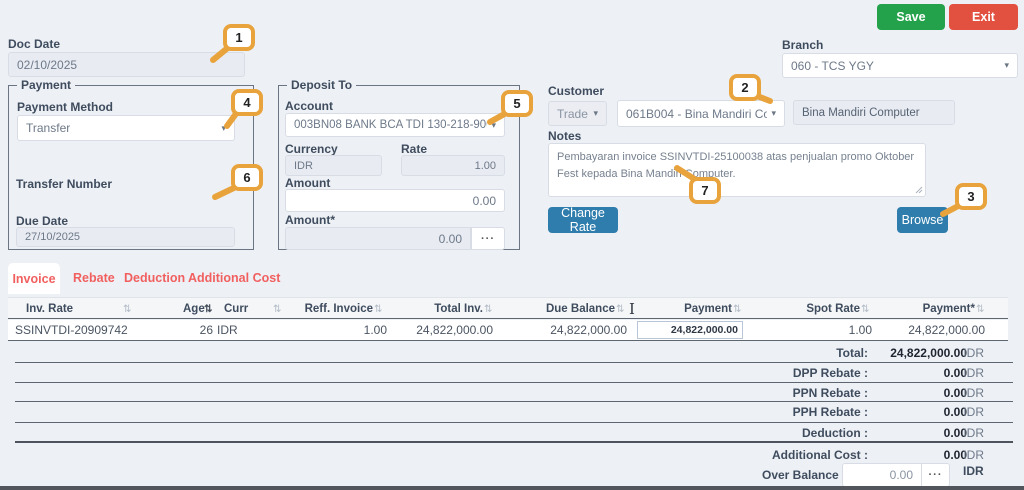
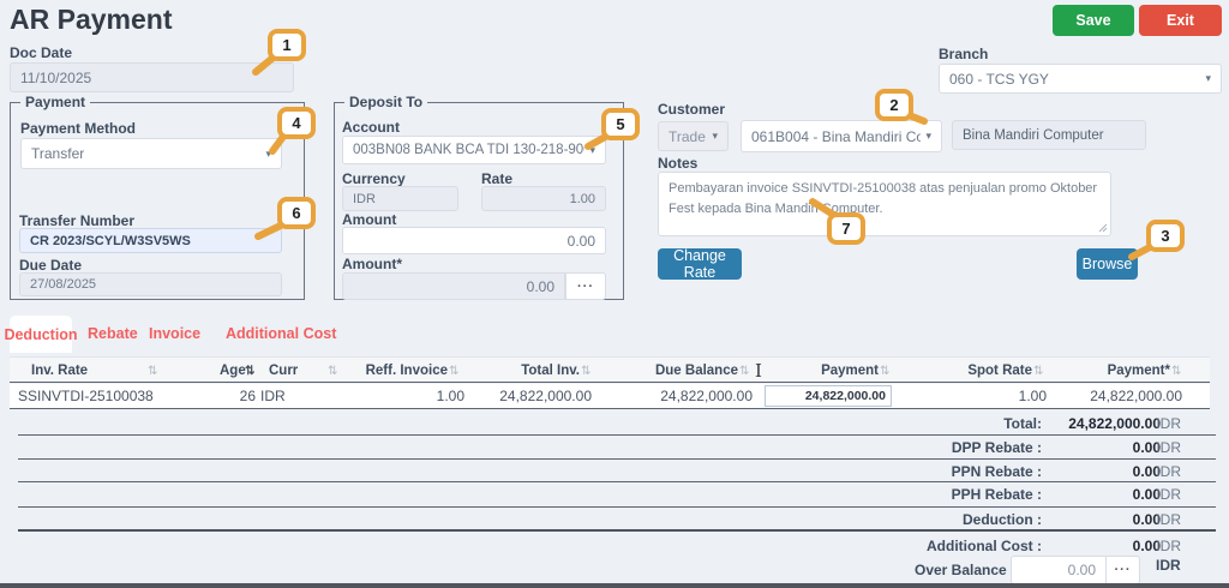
+ AR Payment
  Save
  Exit
  Doc Date
- 02/10/2025
+ 11/10/2025
  Branch
  060 - TCS YGY
  ▾
  Payment
  Payment Method
  Transfer
  ▾
  Transfer Number
+ CR 2023/SCYL/W3SV5WS
  Due Date
- 27/10/2025
+ 27/08/2025
  Deposit To
  Account
  003BN08 BANK BCA TDI 130-218-90
  ▾
  Currency
  Rate
  IDR
  1.00
  Amount
  0.00
  Amount*
  0.00
  ···
  Customer
  Trade
  ▾
  061B004 - Bina Mandiri Co
  ▾
  Bina Mandiri Computer
  Notes
  Pembayaran invoice SSINVTDI-25100038 atas penjualan promo Oktober Fest kepada Bina Mandiriomputer.
  Change Rate
  Browse
- Invoice
+ Deduction
  Rebate
- Deduction
+ Invoice
  Additional Cost
  Inv. Rate
  ⇅
  Age
  ⇅
  Curr
  ⇅
  Reff. Invoice
  ⇅
  Total Inv.
  ⇅
  Due Balance
  ⇅
  I
  Payment
  ⇅
  Spot Rate
  ⇅
  Payment*
  ⇅
- SSINVTDI-20909742
+ SSINVTDI-25100038
  26
  IDR
  1.00
  24,822,000.00
  24,822,000.00
  24,822,000.00
  1.00
  24,822,000.00
  Total:
  24,822,000.00
  IDR
  DPP Rebate :
  0.00
  IDR
  PPN Rebate :
  0.00
  IDR
  PPH Rebate :
  0.00
  IDR
  Deduction :
  0.00
  IDR
  Additional Cost :
  0.00
  IDR
  Over Balance
  0.00
  ···
  IDR
  1
  2
  3
  4
  5
  6
  7
